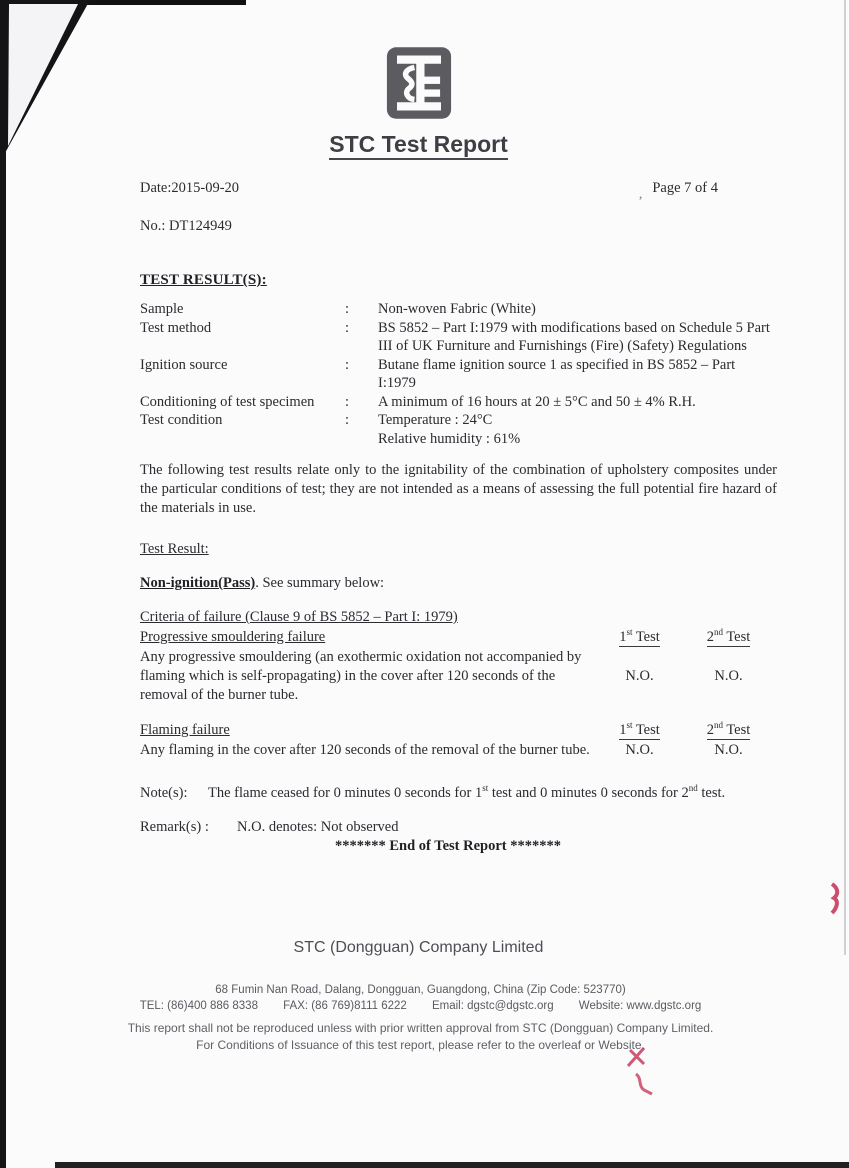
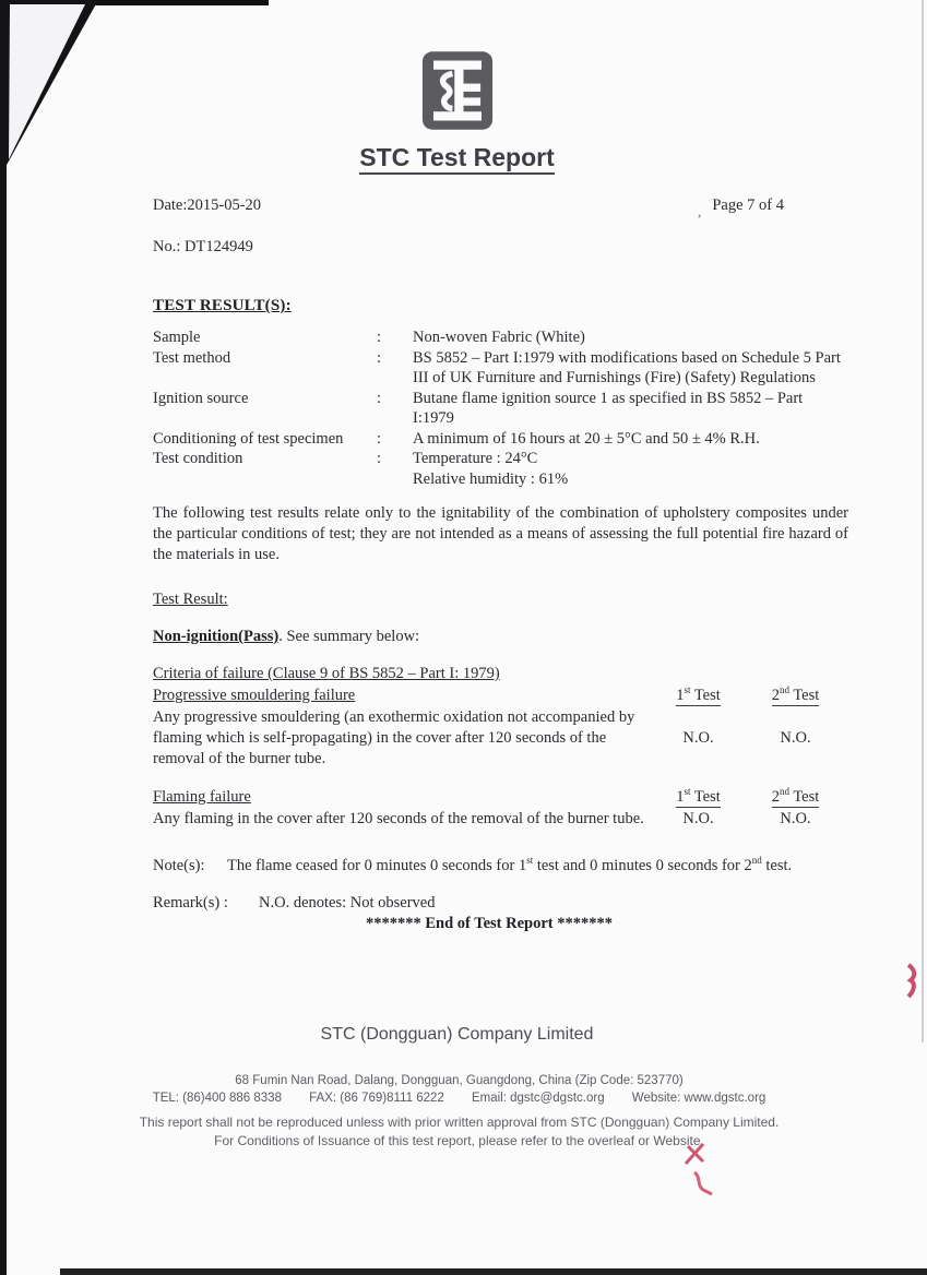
  STC Test Report
- Date:2015-09-20
+ Date:2015-05-20
  , Page 7 of 4
  No.: DT124949
  TEST RESULT(S):
  Sample
  :
  Non-woven Fabric (White)
  Test method
  :
  BS 5852 – Part I:1979 with modifications based on Schedule 5 Part III of UK Furniture and Furnishings (Fire) (Safety) Regulations
  Ignition source
  :
  Butane flame ignition source 1 as specified in BS 5852 – Part I:1979
  Conditioning of test specimen
  :
  A minimum of 16 hours at 20 ± 5°C and 50 ± 4% R.H.
  Test condition
  :
  Temperature : 24°C
  Relative humidity : 61%
  The following test results relate only to the ignitability of the combination of upholstery composites under the particular conditions of test; they are not intended as a means of assessing the full potential fire hazard of the materials in use.
  Test Result:
  Non-ignition(Pass). See summary below:
  Criteria of failure (Clause 9 of BS 5852 – Part I: 1979)
  Progressive smouldering failure
  1st Test
  2nd Test
  Any progressive smouldering (an exothermic oxidation not accompanied by flaming which is self-propagating) in the cover after 120 seconds of the removal of the burner tube.
  N.O.
  N.O.
  Flaming failure
  1st Test
  2nd Test
  Any flaming in the cover after 120 seconds of the removal of the burner tube.
  N.O.
  N.O.
  Note(s):
  The flame ceased for 0 minutes 0 seconds for 1st test and 0 minutes 0 seconds for 2nd test.
  Remark(s) :
  N.O. denotes: Not observed
  ******* End of Test Report *******
  STC (Dongguan) Company Limited
  68 Fumin Nan Road, Dalang, Dongguan, Guangdong, China (Zip Code: 523770)
  TEL: (86)400 886 8338 FAX: (86 769)8111 6222 Email: dgstc@dgstc.org Website: www.dgstc.org
  This report shall not be reproduced unless with prior written approval from STC (Dongguan) Company Limited.
  For Conditions of Issuance of this test report, please refer to the overleaf or Website.
